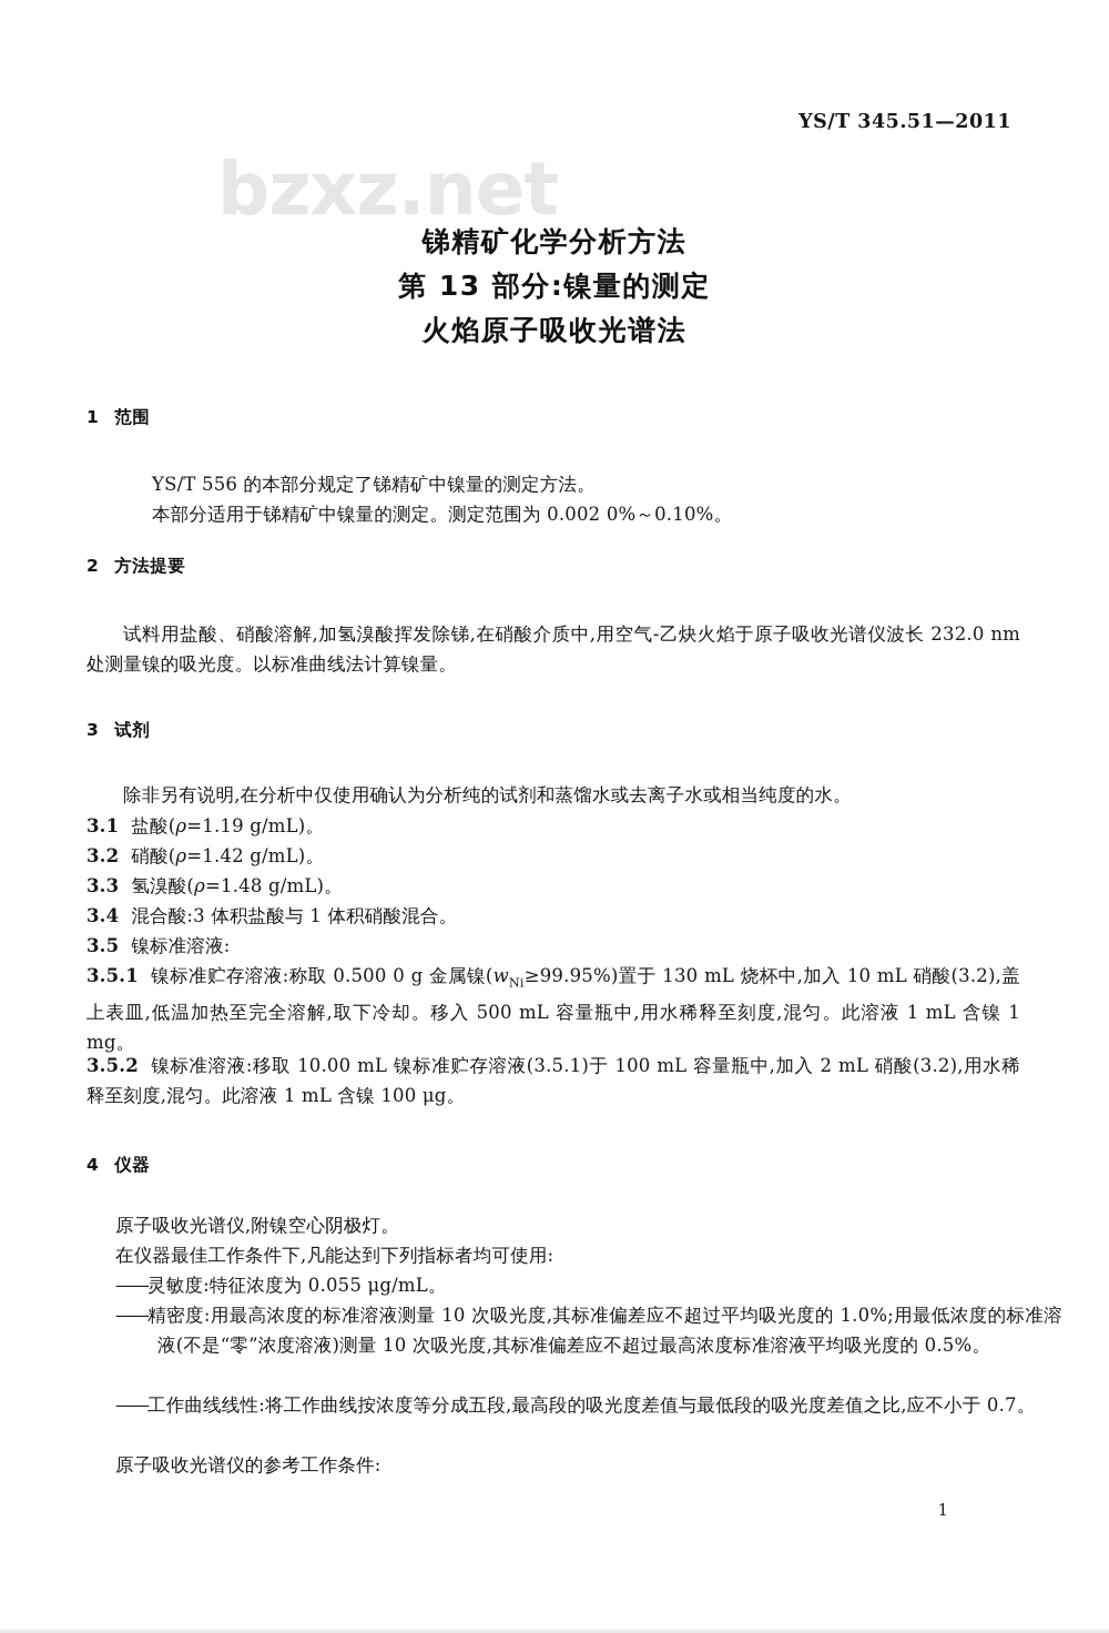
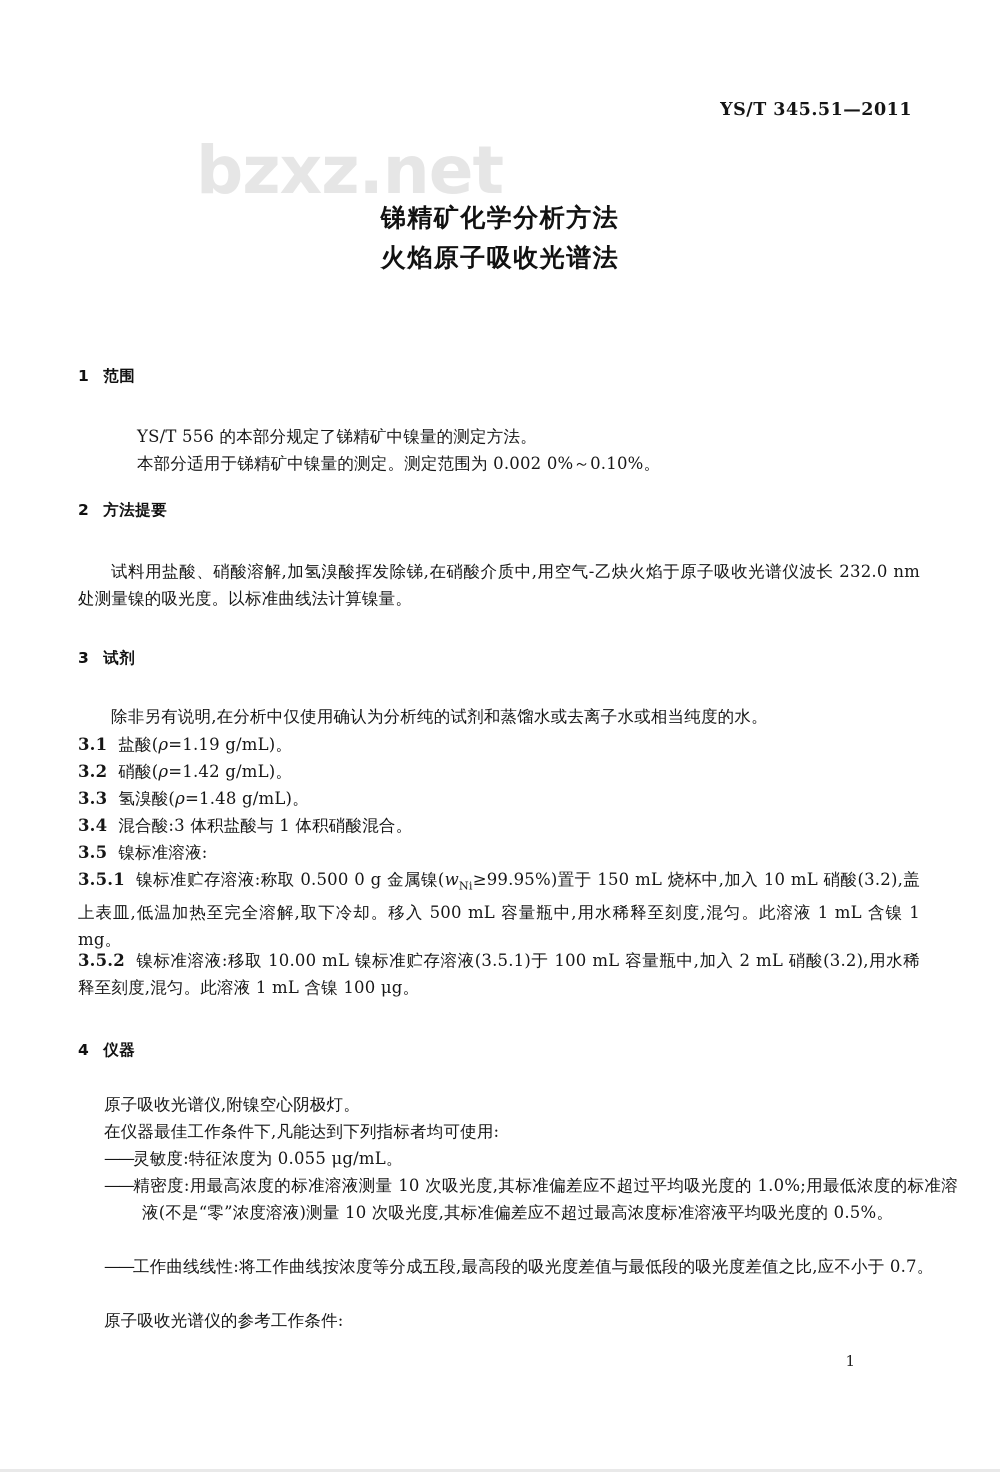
  YS/T 345.51—2011
  bzxz.net
  锑精矿化学分析方法
- 第 13 部分:镍量的测定
  火焰原子吸收光谱法
  1 范围
  YS/T 556 的本部分规定了锑精矿中镍量的测定方法。
  本部分适用于锑精矿中镍量的测定。测定范围为 0.002 0%～0.10%。
  2 方法提要
  试料用盐酸、硝酸溶解,加氢溴酸挥发除锑,在硝酸介质中,用空气-乙炔火焰于原子吸收光谱仪波长 232.0 nm 处测量镍的吸光度。以标准曲线法计算镍量。
  3 试剂
  除非另有说明,在分析中仅使用确认为分析纯的试剂和蒸馏水或去离子水或相当纯度的水。
  3.1 盐酸(ρ=1.19 g/mL)。
  3.2 硝酸(ρ=1.42 g/mL)。
  3.3 氢溴酸(ρ=1.48 g/mL)。
  3.4 混合酸:3 体积盐酸与 1 体积硝酸混合。
  3.5 镍标准溶液:
- 3.5.1 镍标准贮存溶液:称取 0.500 0 g 金属镍(wNi≥99.95%)置于 130 mL 烧杯中,加入 10 mL 硝酸(3.2),盖上表皿,低温加热至完全溶解,取下冷却。移入 500 mL 容量瓶中,用水稀释至刻度,混匀。此溶液 1 mL 含镍 1 mg。
+ 3.5.1 镍标准贮存溶液:称取 0.500 0 g 金属镍(wNi≥99.95%)置于 150 mL 烧杯中,加入 10 mL 硝酸(3.2),盖上表皿,低温加热至完全溶解,取下冷却。移入 500 mL 容量瓶中,用水稀释至刻度,混匀。此溶液 1 mL 含镍 1 mg。
  3.5.2 镍标准溶液:移取 10.00 mL 镍标准贮存溶液(3.5.1)于 100 mL 容量瓶中,加入 2 mL 硝酸(3.2),用水稀释至刻度,混匀。此溶液 1 mL 含镍 100 μg。
  4 仪器
  原子吸收光谱仪,附镍空心阴极灯。
  在仪器最佳工作条件下,凡能达到下列指标者均可使用:
  ——灵敏度:特征浓度为 0.055 μg/mL。
  ——精密度:用最高浓度的标准溶液测量 10 次吸光度,其标准偏差应不超过平均吸光度的 1.0%;用最低浓度的标准溶液(不是“零”浓度溶液)测量 10 次吸光度,其标准偏差应不超过最高浓度标准溶液平均吸光度的 0.5%。
  ——工作曲线线性:将工作曲线按浓度等分成五段,最高段的吸光度差值与最低段的吸光度差值之比,应不小于 0.7。
  原子吸收光谱仪的参考工作条件:
  1
